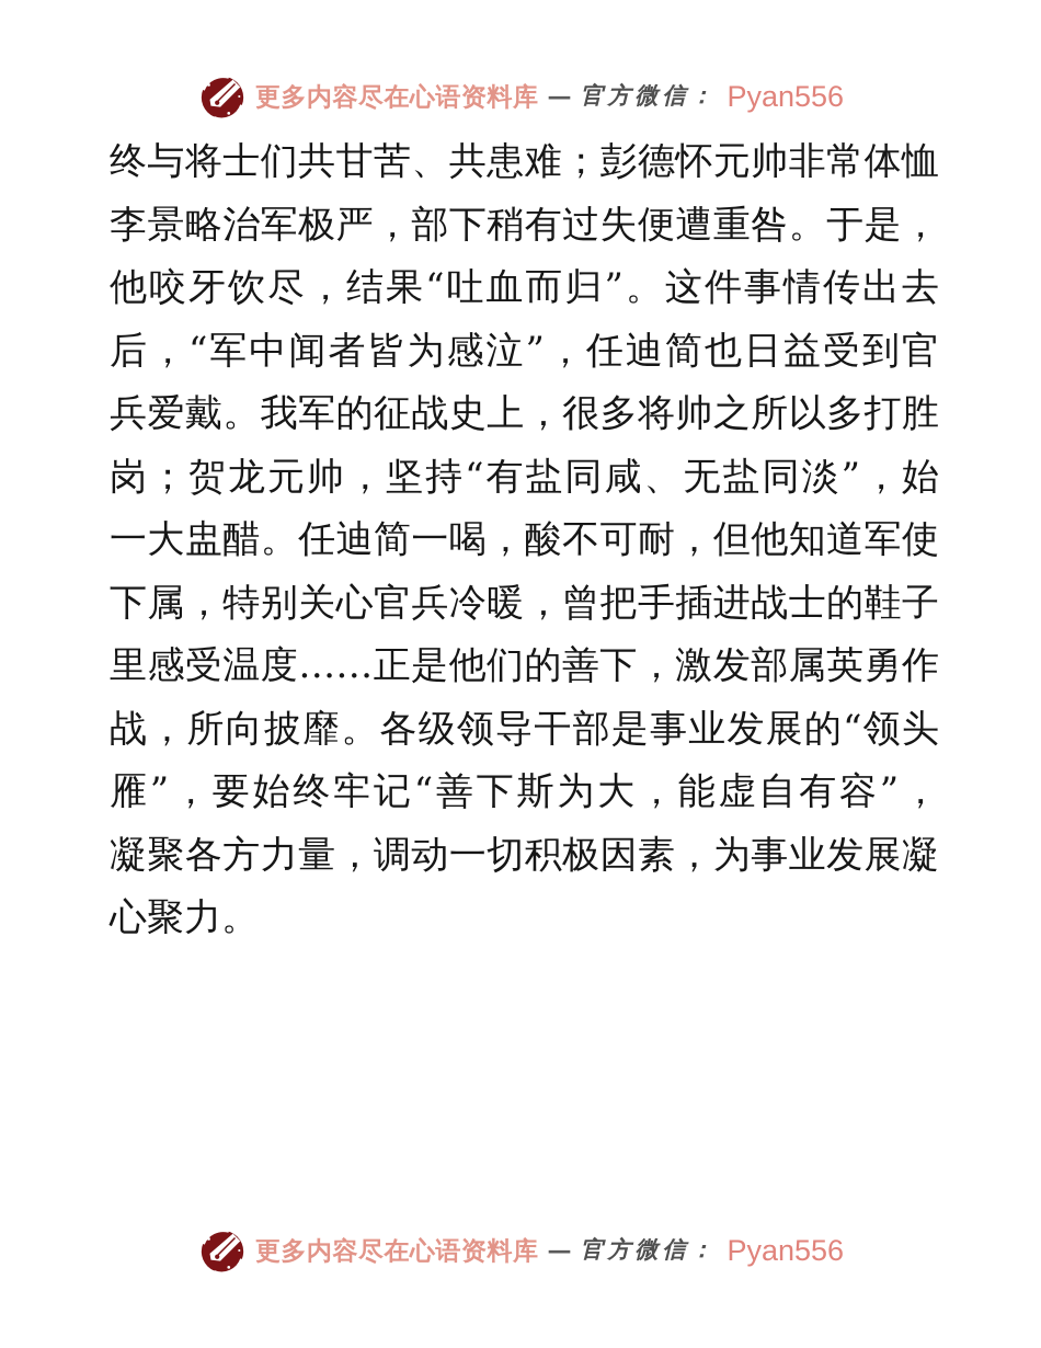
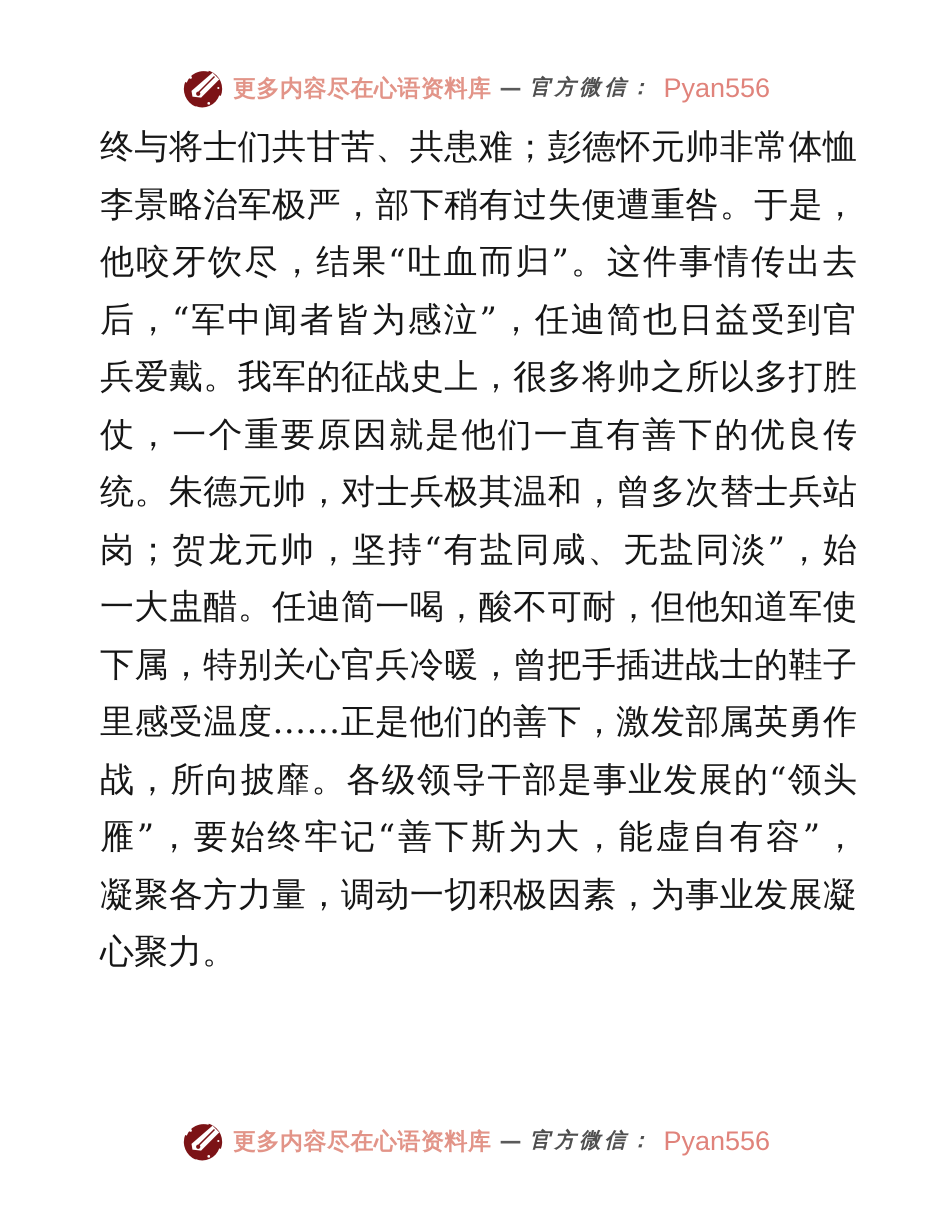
  更多内容尽在心语资料库
  —
  官方微信：
  Pyan556
  终与将士们共甘苦、共患难；彭德怀元帅非常体恤
  李景略治军极严，部下稍有过失便遭重咎。于是，
  他咬牙饮尽，结果“吐血而归”。这件事情传出去
  后，“军中闻者皆为感泣”，任迪简也日益受到官
  兵爱戴。我军的征战史上，很多将帅之所以多打胜
+ 仗，一个重要原因就是他们一直有善下的优良传
+ 统。朱德元帅，对士兵极其温和，曾多次替士兵站
  岗；贺龙元帅，坚持“有盐同咸、无盐同淡”，始
  一大盅醋。任迪简一喝，酸不可耐，但他知道军使
  下属，特别关心官兵冷暖，曾把手插进战士的鞋子
  里感受温度……正是他们的善下，激发部属英勇作
  战，所向披靡。各级领导干部是事业发展的“领头
  雁”，要始终牢记“善下斯为大，能虚自有容”，
  凝聚各方力量，调动一切积极因素，为事业发展凝
  心聚力。
  更多内容尽在心语资料库
  —
  官方微信：
  Pyan556
